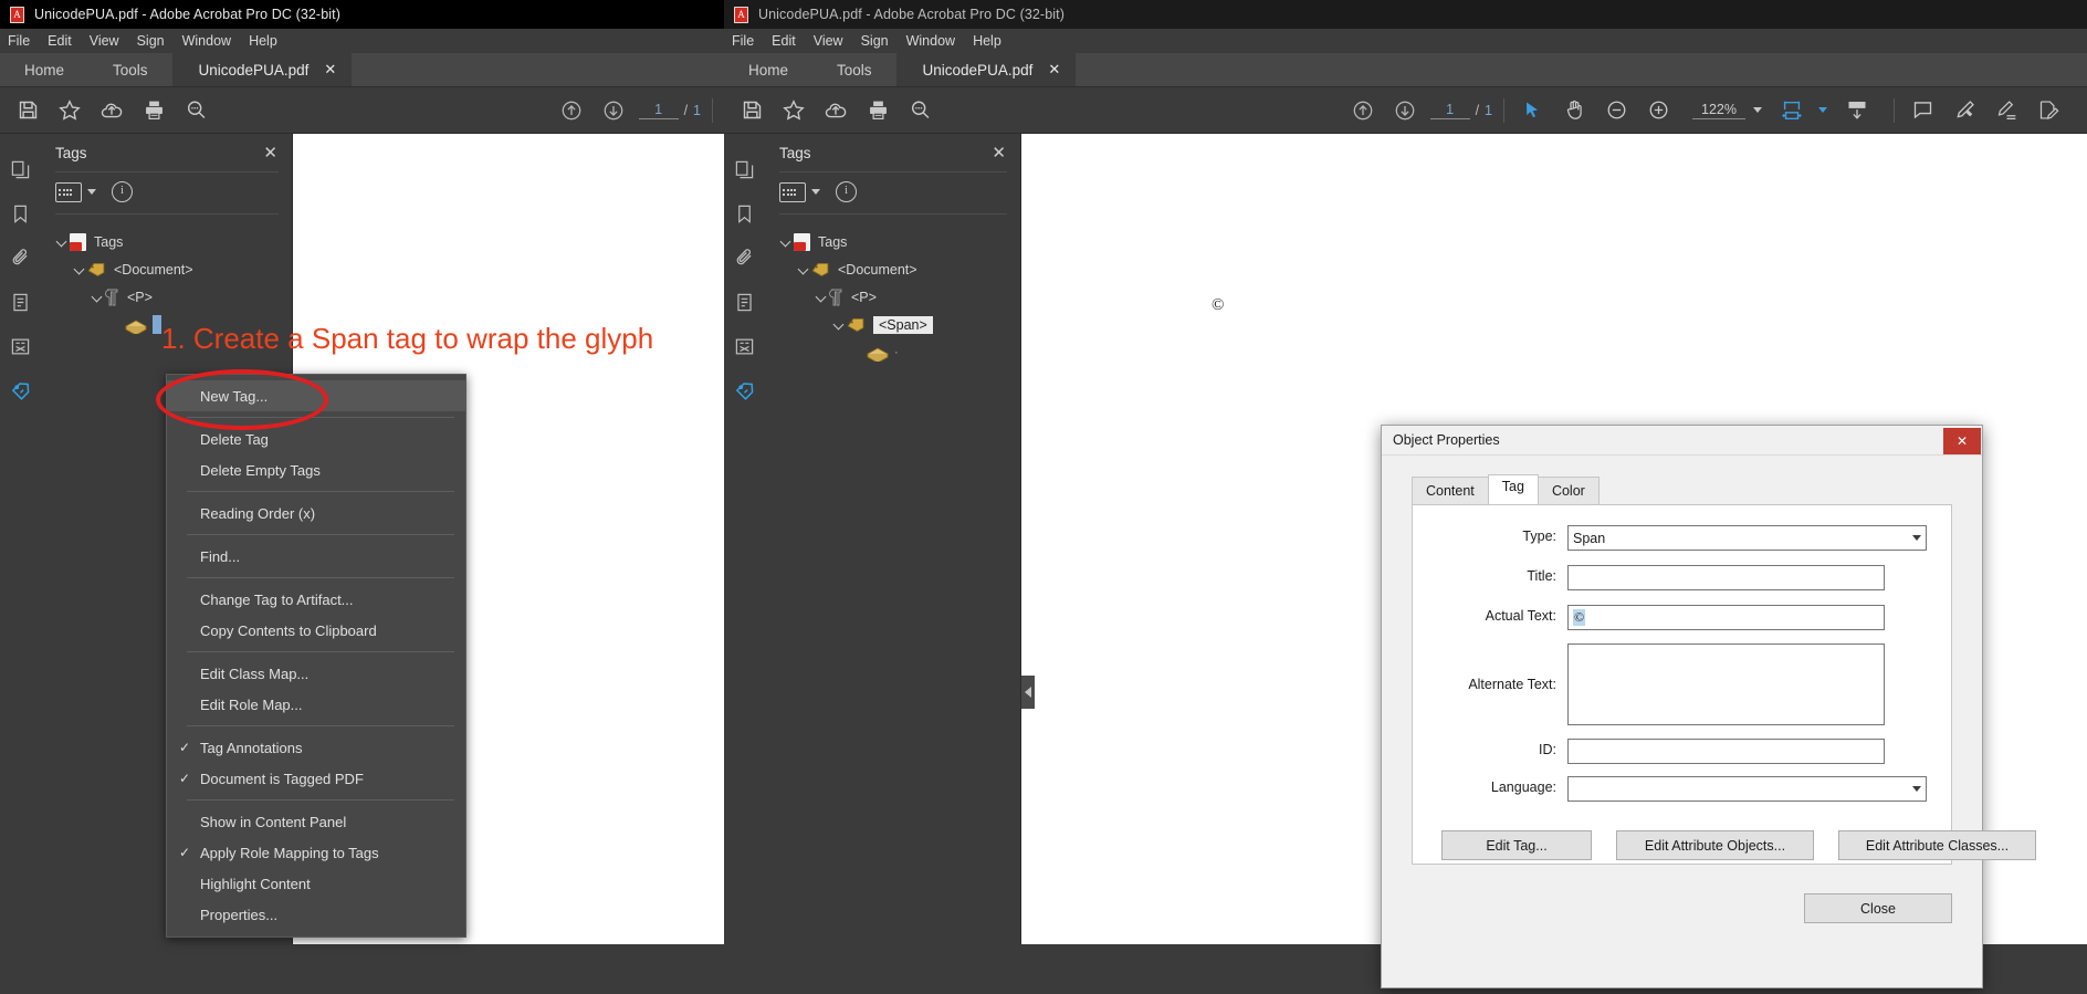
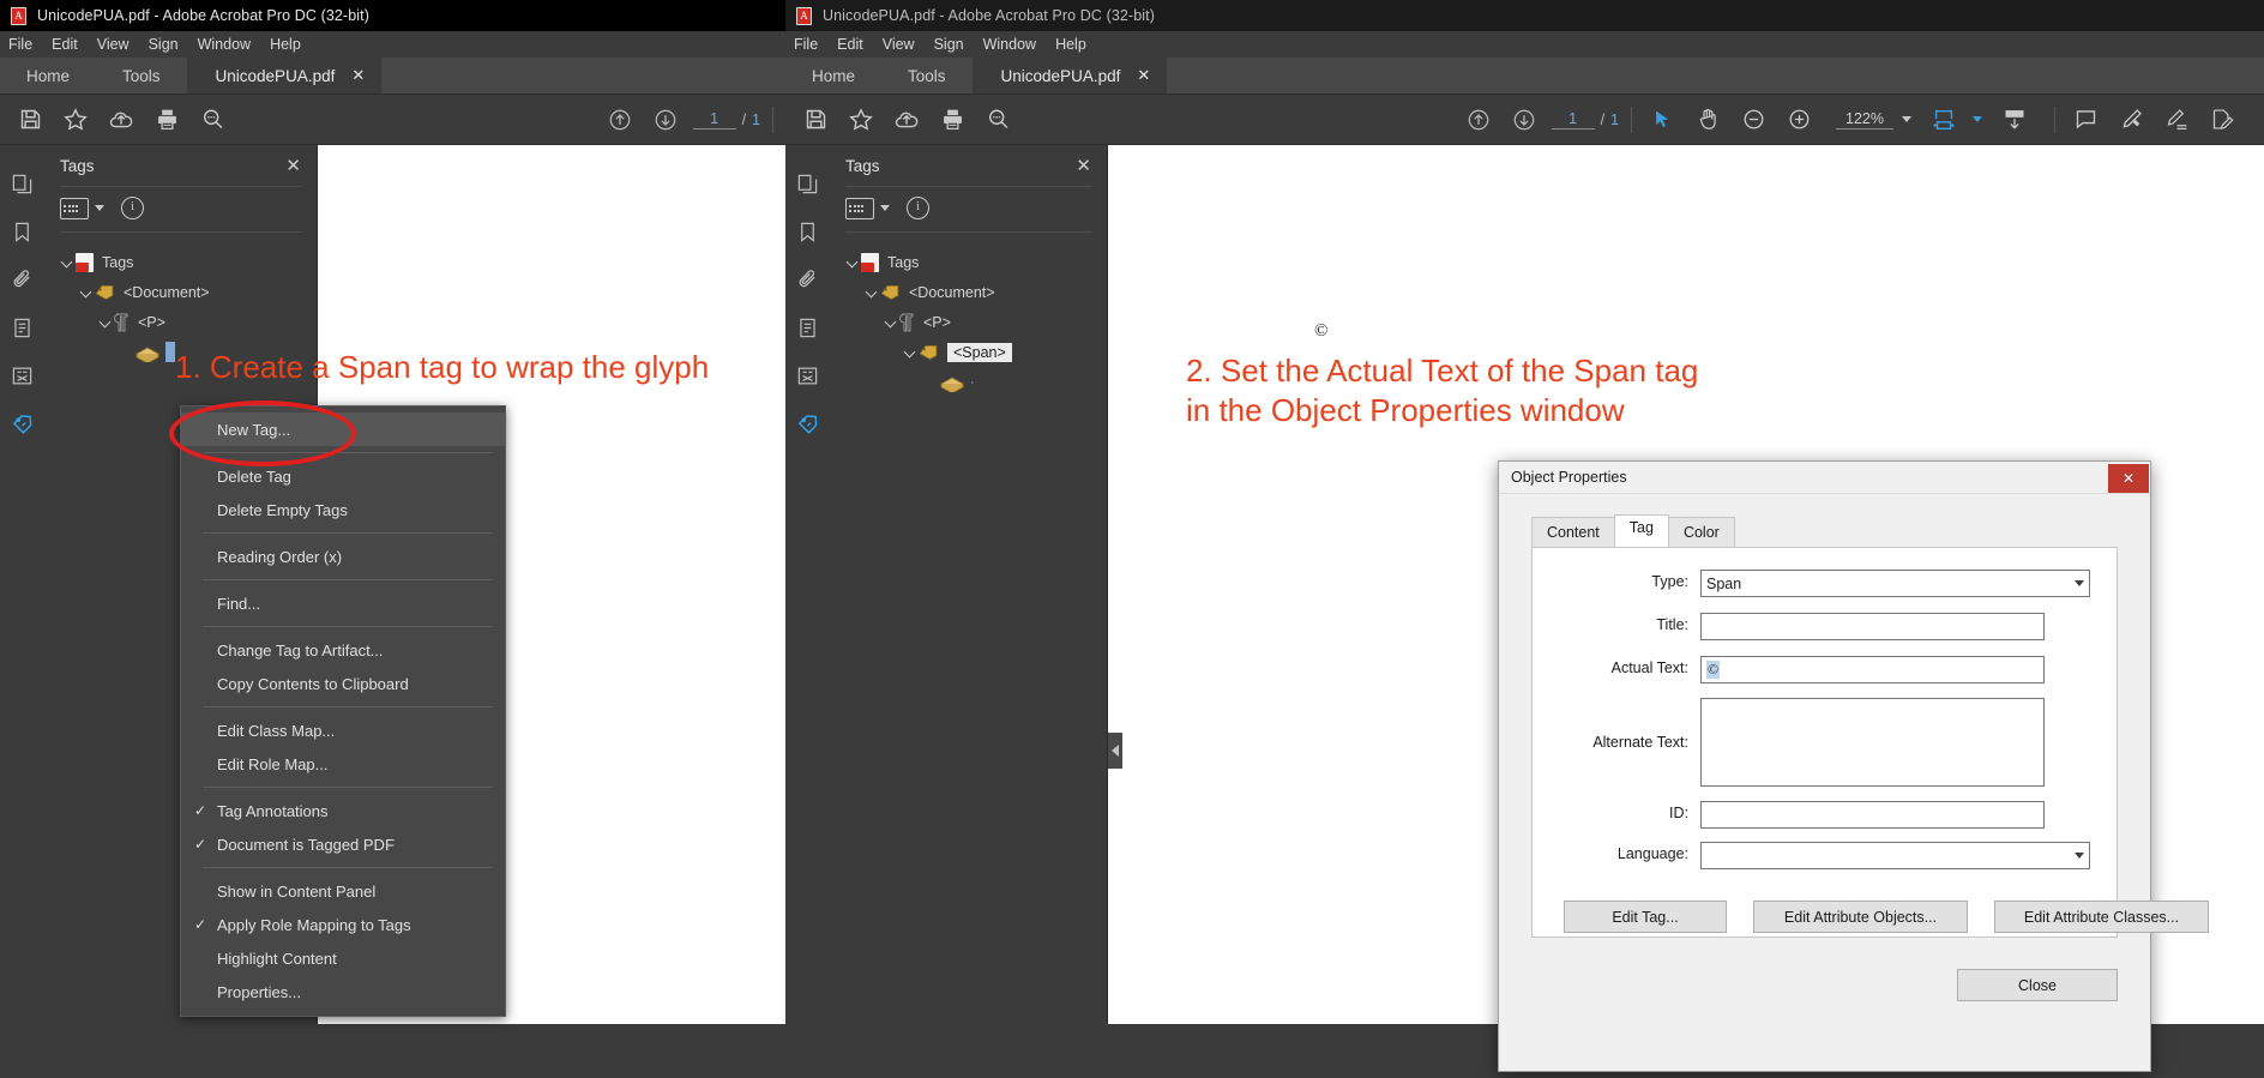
  UnicodePUA.pdf - Adobe Acrobat Pro DC (32-bit)
  File
  Edit
  View
  Sign
  Window
  Help
  Home
  Tools
  UnicodePUA.pdf
  ✕
  1
  /
  1
  Tags
  ✕
  i
  Tags
  <Document>
  <P>
  UnicodePUA.pdf - Adobe Acrobat Pro DC (32-bit)
  File
  Edit
  View
  Sign
  Window
  Help
  Home
  Tools
  UnicodePUA.pdf
  ✕
  1
  /
  1
  122%
  Tags
  ✕
  i
  Tags
  <Document>
  <P>
  <Span>
  ·
  ©
  1. Create a Span tag to wrap the glyph
+ 2. Set the Actual Text of the Span tag
+ in the Object Properties window
  New Tag...
  Delete Tag
  Delete Empty Tags
  Reading Order (x)
  Find...
  Change Tag to Artifact...
  Copy Contents to Clipboard
  Edit Class Map...
  Edit Role Map...
  ✓
  Tag Annotations
  ✓
  Document is Tagged PDF
  Show in Content Panel
  ✓
  Apply Role Mapping to Tags
  Highlight Content
  Properties...
  Object Properties
  ✕
  Content
  Tag
  Color
  Type:
  Span
  Title:
  Actual Text:
  ©
  Alternate Text:
  ID:
  Language:
  Edit Tag...
  Edit Attribute Objects...
  Edit Attribute Classes...
  Close
